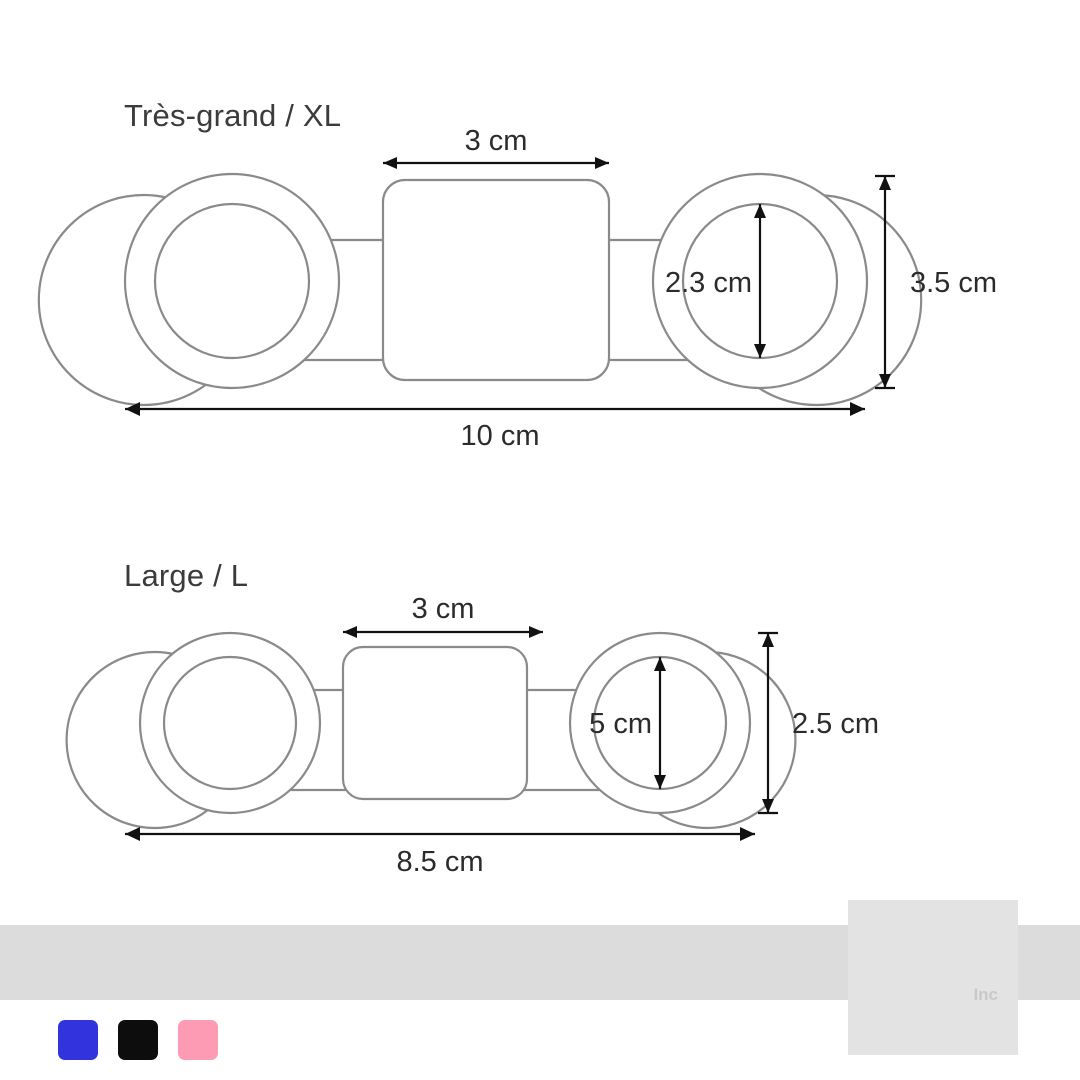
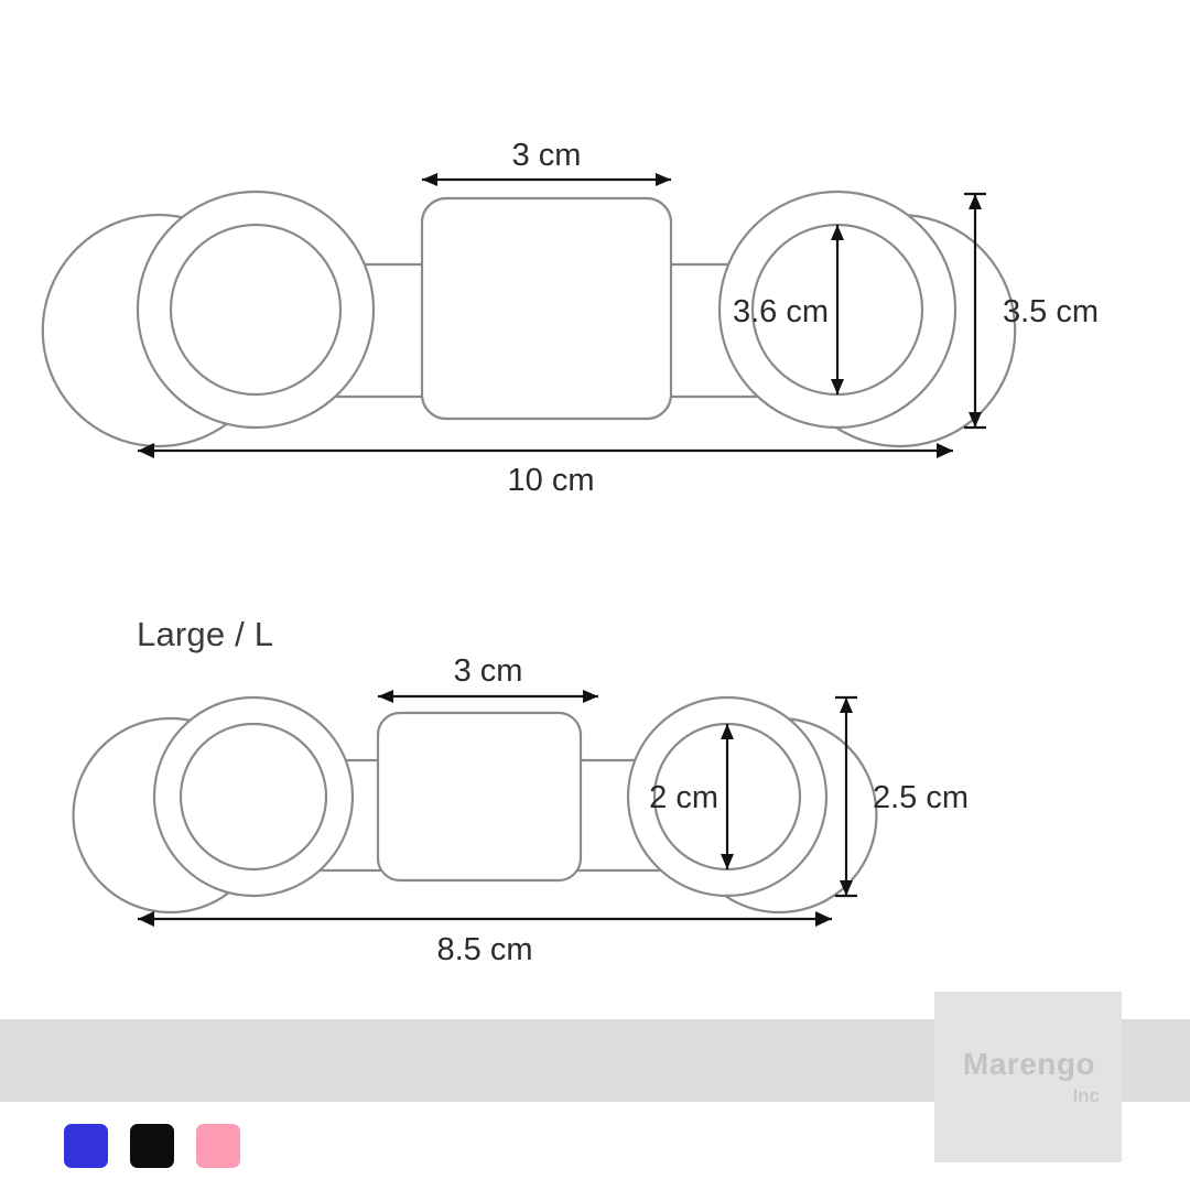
- Très-grand / XL
  3 cm
- 2.3 cm
+ 3.6 cm
  3.5 cm
  10 cm
  Large / L
  3 cm
- 5 cm
+ 2 cm
  2.5 cm
  8.5 cm
+ Marengo
  Inc
